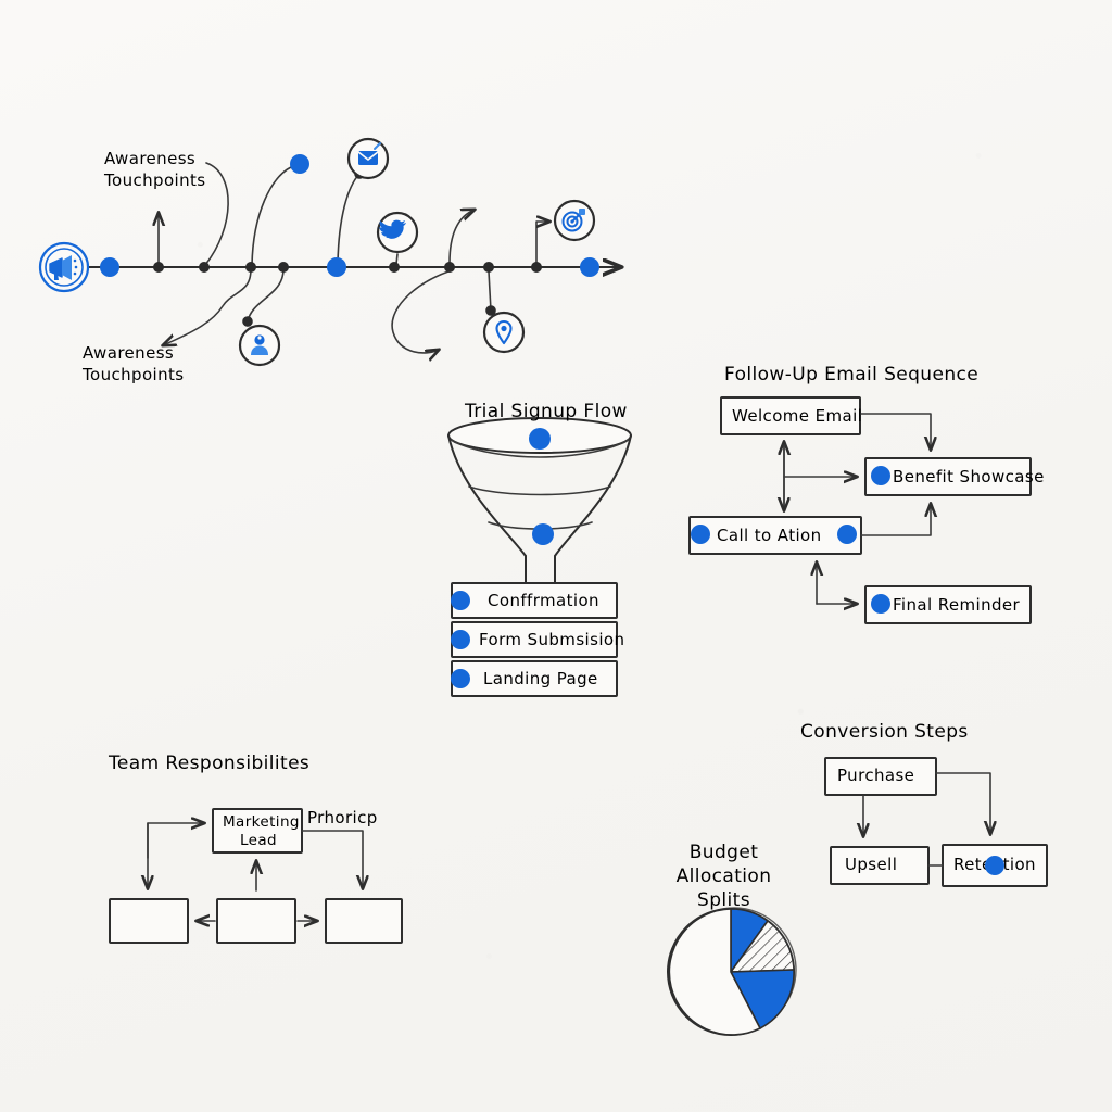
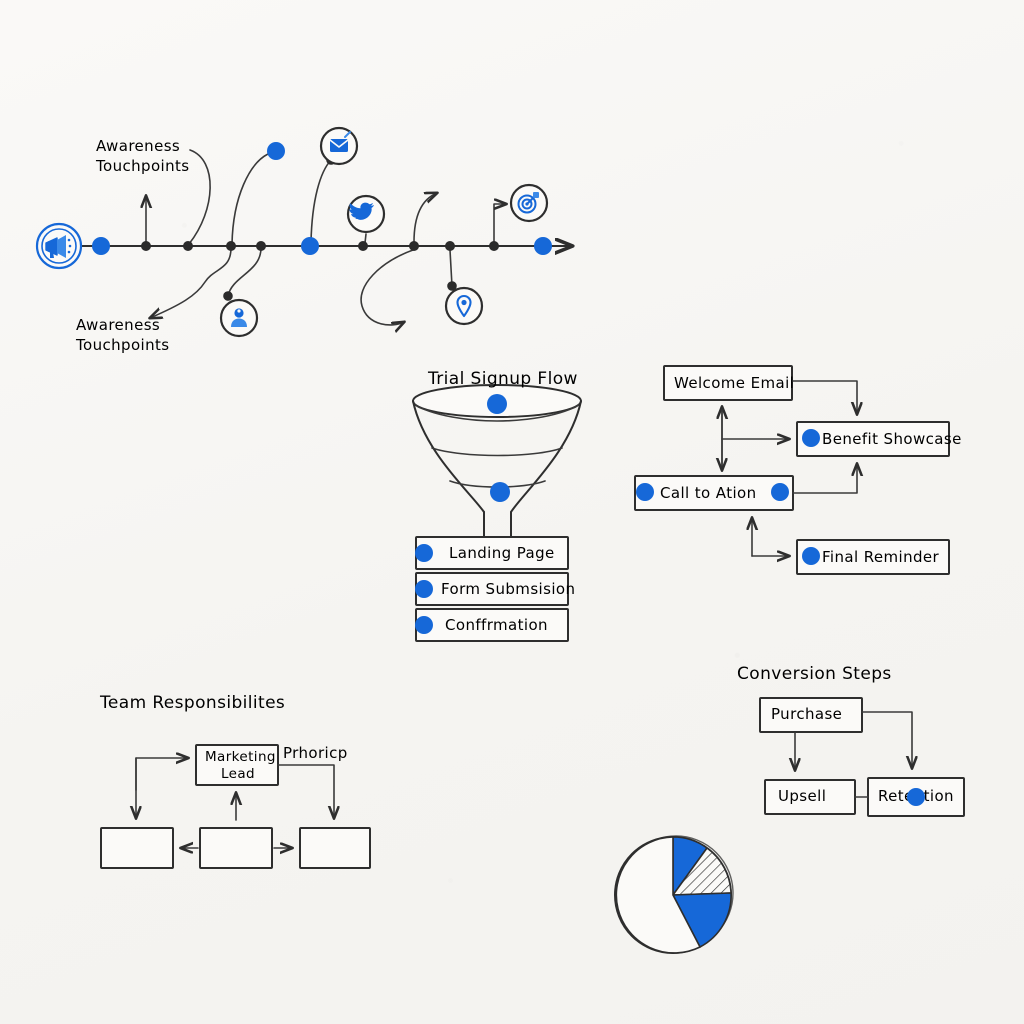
  Awareness
  Touchpoints
  Awareness
  Touchpoints
  Trial Signup Flow
- Conffrmation
+ Landing Page
  Form Submsision
- Landing Page
+ Conffrmation
- Follow-Up Email Sequence
  Welcome Email
  Benefit Showcase
  Call to Ation
  Final Reminder
  Team Responsibilites
  Marketing
  Lead
  Prhoricp
  Conversion Steps
  Purchase
  Upsell
  Rettion
- Budget Allocation
- Splits
